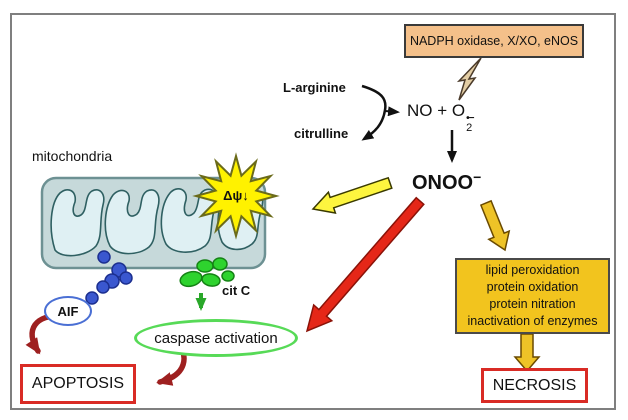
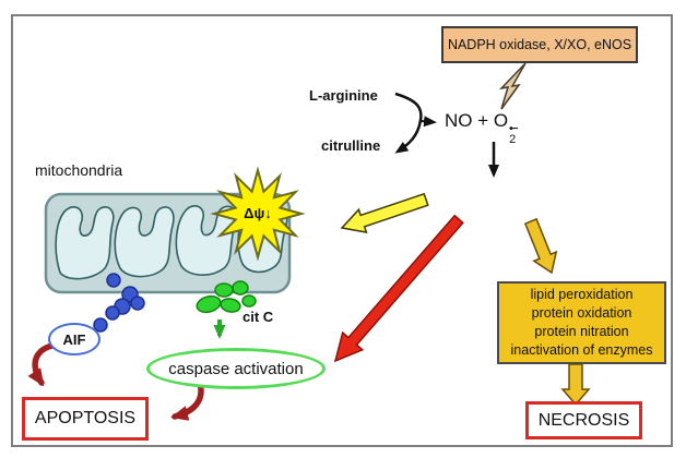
  NADPH oxidase, X/XO, eNOS
  L-arginine
  citrulline
  NO + O
  •−
  2
- ONOO−
  mitochondria
  Δψ↓
  AIF
  cit C
  caspase activation
  lipid peroxidation
  protein oxidation
  protein nitration
  inactivation of enzymes
  APOPTOSIS
  NECROSIS
